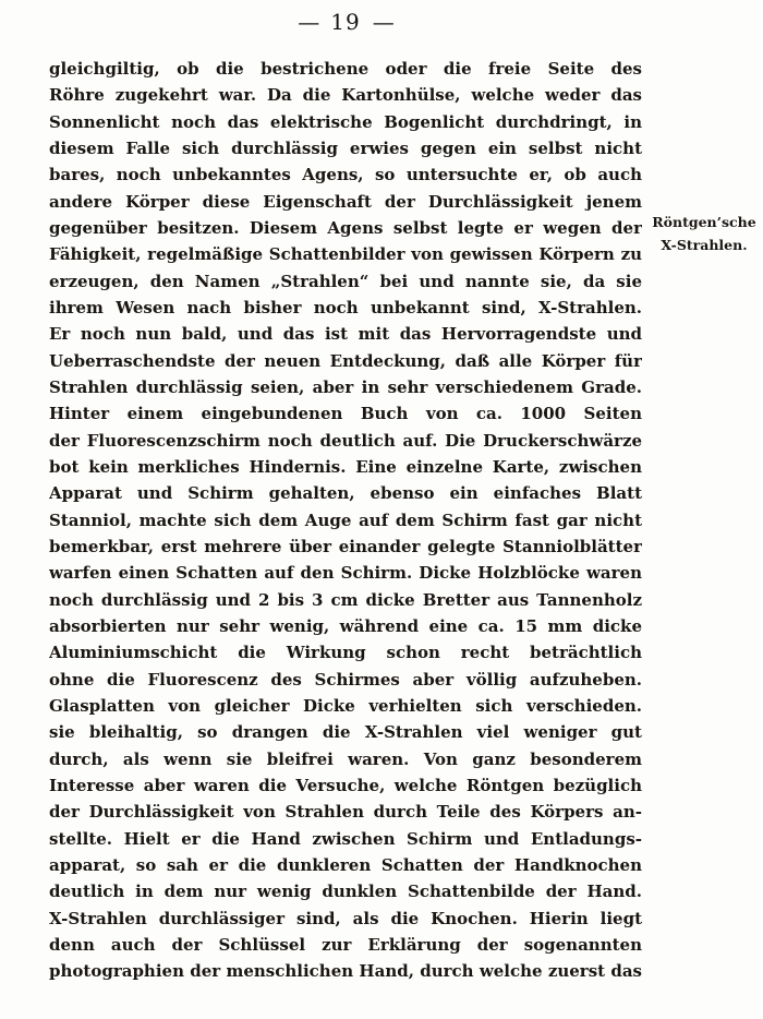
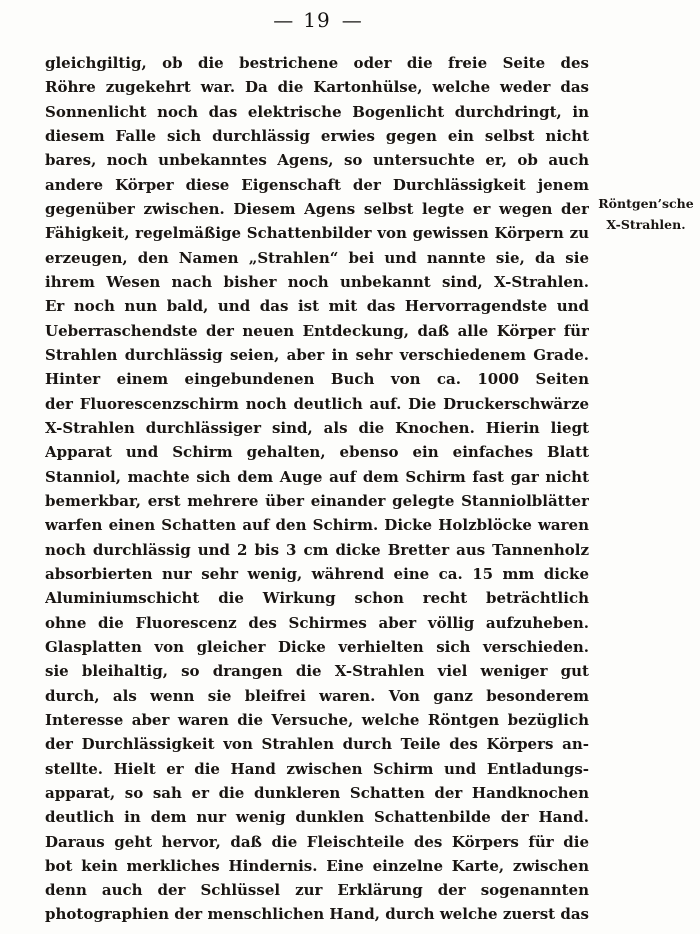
  — 19 —
  gleichgiltig, ob die bestrichene oder die freie Seite des
  Röhre zugekehrt war. Da die Kartonhülse, welche weder das
  Sonnenlicht noch das elektrische Bogenlicht durchdringt, in
  diesem Falle sich durchlässig erwies gegen ein selbst nicht
  bares, noch unbekanntes Agens, so untersuchte er, ob auch
  andere Körper diese Eigenschaft der Durchlässigkeit jenem
- gegenüber besitzen. Diesem Agens selbst legte er wegen der
+ gegenüber zwischen. Diesem Agens selbst legte er wegen der
  Fähigkeit, regelmäßige Schattenbilder von gewissen Körpern zu
  erzeugen, den Namen „Strahlen“ bei und nannte sie, da sie
  ihrem Wesen nach bisher noch unbekannt sind, X-Strahlen.
  Er noch nun bald, und das ist mit das Hervorragendste und
  Ueberraschendste der neuen Entdeckung, daß alle Körper für
  Strahlen durchlässig seien, aber in sehr verschiedenem Grade.
  Hinter einem eingebundenen Buch von ca. 1000 Seiten
  der Fluorescenzschirm noch deutlich auf. Die Druckerschwärze
- bot kein merkliches Hindernis. Eine einzelne Karte, zwischen
+ X-Strahlen durchlässiger sind, als die Knochen. Hierin liegt
  Apparat und Schirm gehalten, ebenso ein einfaches Blatt
  Stanniol, machte sich dem Auge auf dem Schirm fast gar nicht
  bemerkbar, erst mehrere über einander gelegte Stanniolblätter
  warfen einen Schatten auf den Schirm. Dicke Holzblöcke waren
  noch durchlässig und 2 bis 3 cm dicke Bretter aus Tannenholz
  absorbierten nur sehr wenig, während eine ca. 15 mm dicke
  Aluminiumschicht die Wirkung schon recht beträchtlich
  ohne die Fluorescenz des Schirmes aber völlig aufzuheben.
  Glasplatten von gleicher Dicke verhielten sich verschieden.
  sie bleihaltig, so drangen die X-Strahlen viel weniger gut
  durch, als wenn sie bleifrei waren. Von ganz besonderem
  Interesse aber waren die Versuche, welche Röntgen bezüglich
  der Durchlässigkeit von Strahlen durch Teile des Körpers an-
  stellte. Hielt er die Hand zwischen Schirm und Entladungs-
  apparat, so sah er die dunkleren Schatten der Handknochen
  deutlich in dem nur wenig dunklen Schattenbilde der Hand.
+ Daraus geht hervor, daß die Fleischteile des Körpers für die
- X-Strahlen durchlässiger sind, als die Knochen. Hierin liegt
+ bot kein merkliches Hindernis. Eine einzelne Karte, zwischen
  denn auch der Schlüssel zur Erklärung der sogenannten
  photographien der menschlichen Hand, durch welche zuerst das
  Röntgen’sche
  X-Strahlen.
